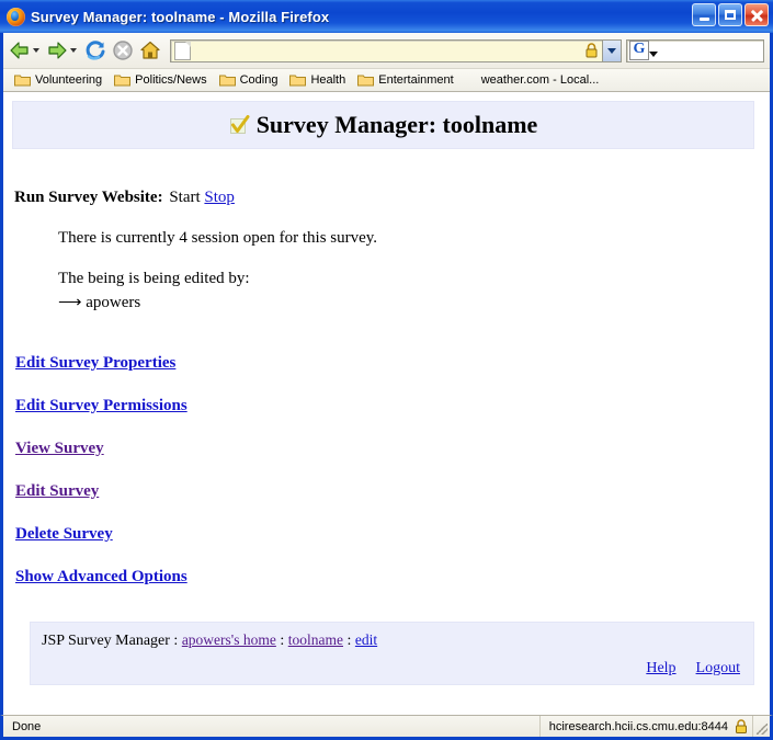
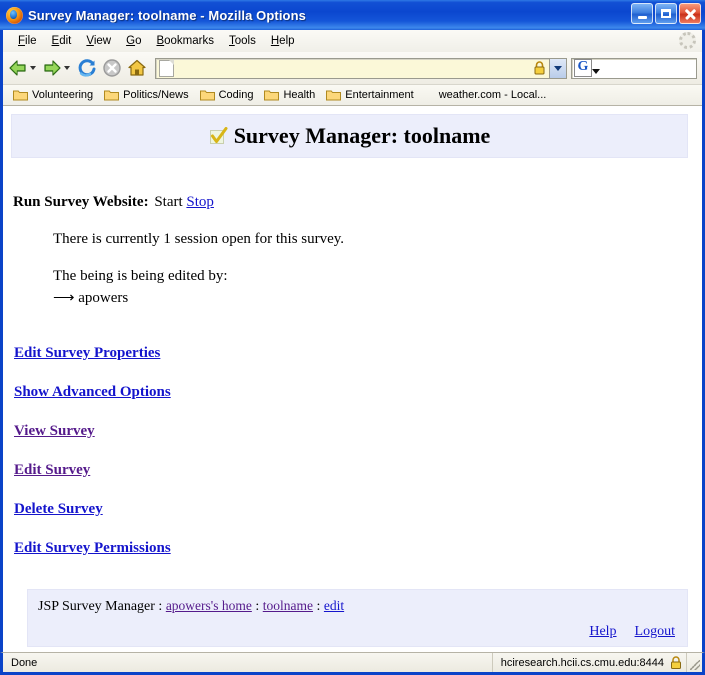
- Survey Manager: toolname - Mozilla Firefox
+ Survey Manager: toolname - Mozilla Options
+ File
+ Edit
+ View
+ Go
+ Bookmarks
+ Tools
+ Help
  G
  Volunteering
  Politics/News
  Coding
  Health
  Entertainment
  weather.com - Local...
  Survey Manager: toolname
  Run Survey Website: Start Stop
- There is currently 4 session open for this survey.
+ There is currently 1 session open for this survey.
  The being is being edited by:
  ⟶ apowers
  Edit Survey Properties
- Edit Survey Permissions
+ Show Advanced Options
  View Survey
  Edit Survey
  Delete Survey
- Show Advanced Options
+ Edit Survey Permissions
  JSP Survey Manager : apowers's home : toolname : edit
  Help Logout
  Done
  hciresearch.hcii.cs.cmu.edu:8444
